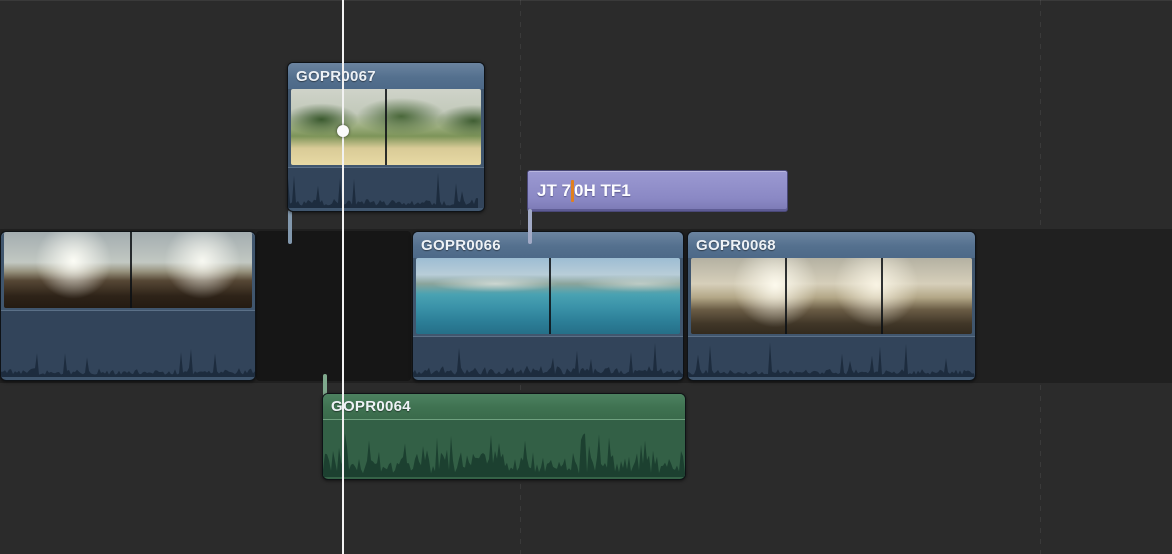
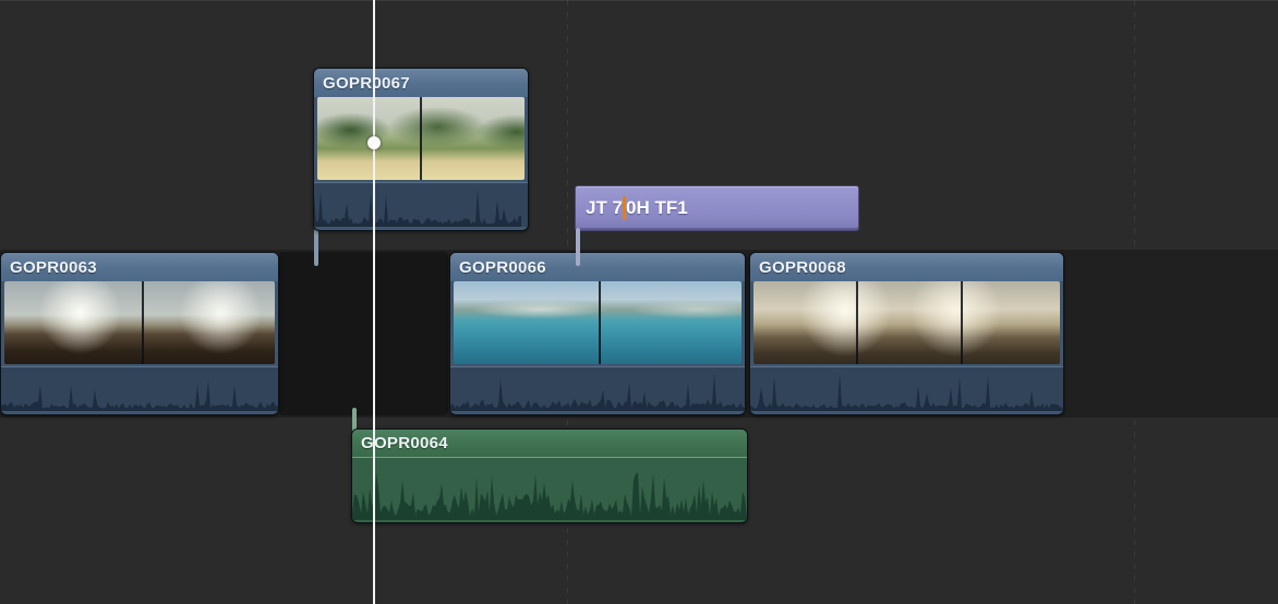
  GOPR0067
  JT 7
  0H TF1
+ GOPR0063
  GOPR0066
  GOPR0068
  GOPR0064
